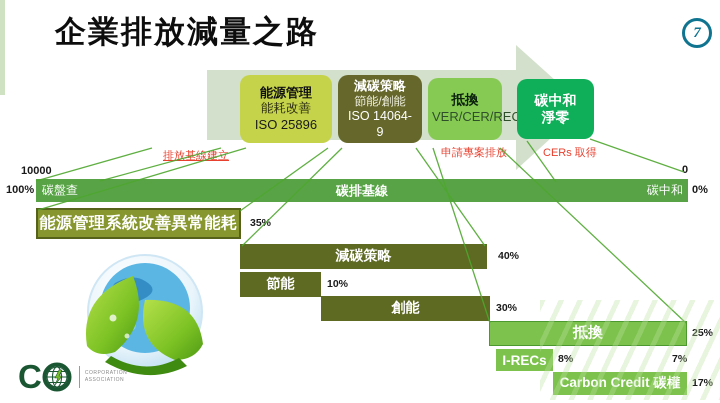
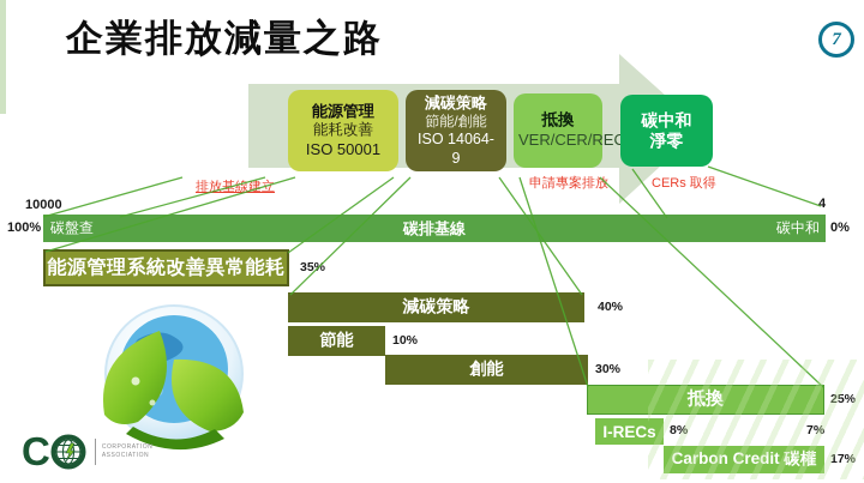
  企業排放減量之路
  7
  能源管理
  能耗改善
- ISO 25896
+ ISO 50001
  減碳策略
  節能/創能
  ISO 14064-9
  抵換
  VER/CER/
  碳中和
  淨零
  排放線建立
  申請專案排放
  CERs 取得
  10000
  100%
- 0
+ 4
  0%
  碳盤查
  碳排基線
  碳中和
  能源管理系統改善異常能耗
  減碳策略
  節能
  創能
  I-REC
  40%
  10%
  30%
  C
